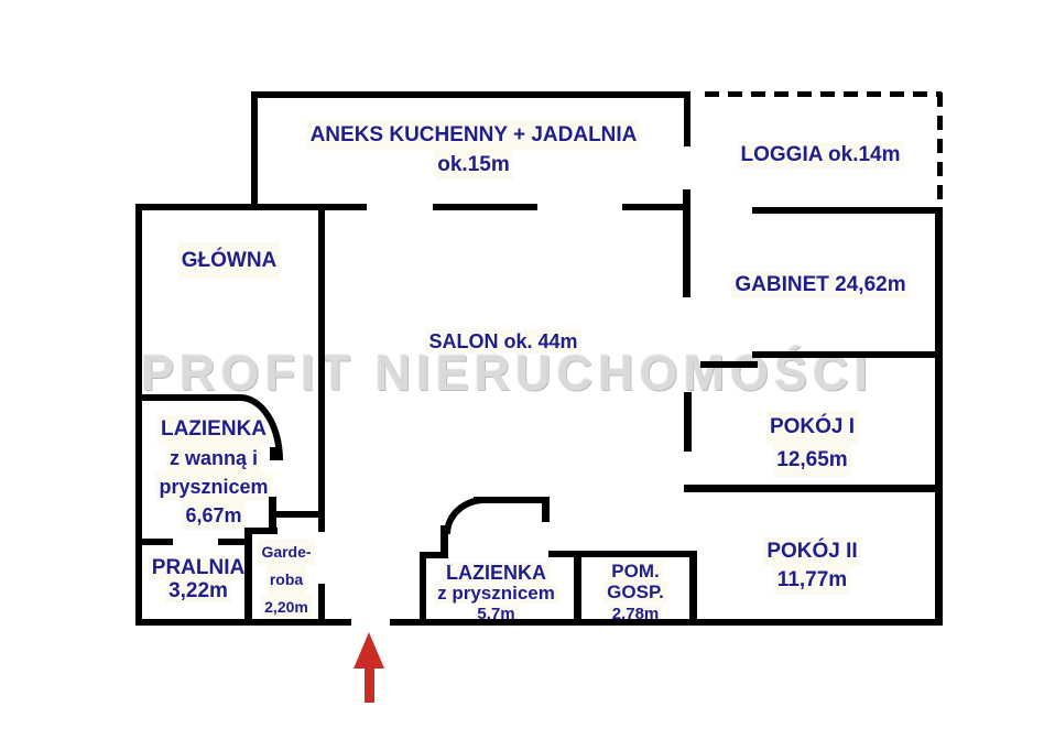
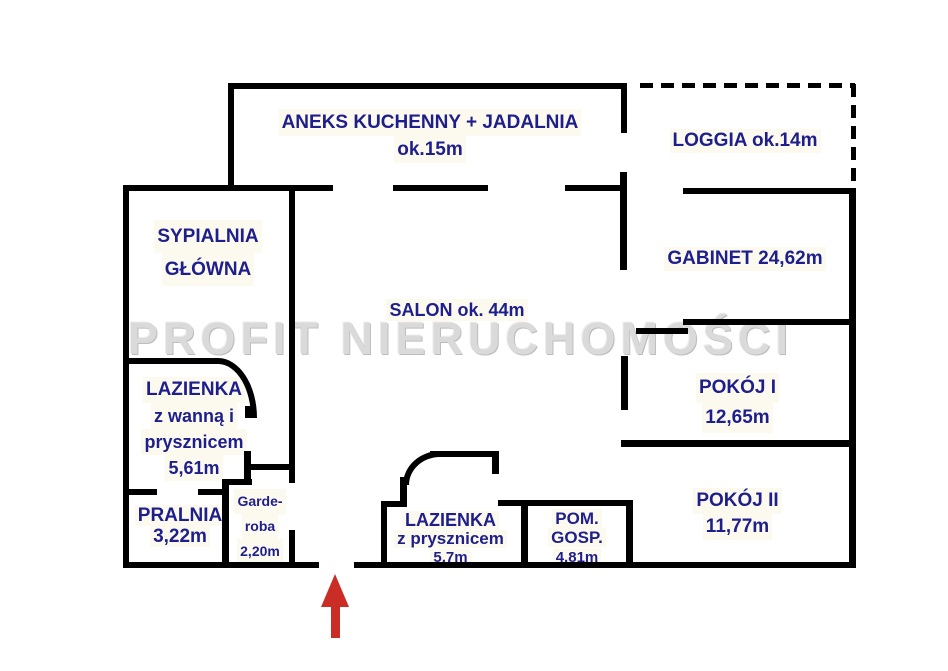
  PROFIT NIERUCHOMOŚCI
  ANEKS KUCHENNY + JADALNIA
  ok.15m
  LOGGIA ok.14m
+ SYPIALNIA
  GŁÓWNA
  SALON ok. 44m
  GABINET 24,62m
  POKÓJ I
  12,65m
  POKÓJ II
  11,77m
  LAZIENKA
  z wanną i
  prysznicem
- 6,67m
+ 5,61m
  PRALNIA
  3,22m
  Garde-
  roba
  2,20m
  LAZIENKA
  z prysznicem
  5,7m
  POM.
  GOSP.
- 2,78m
+ 4,81m
